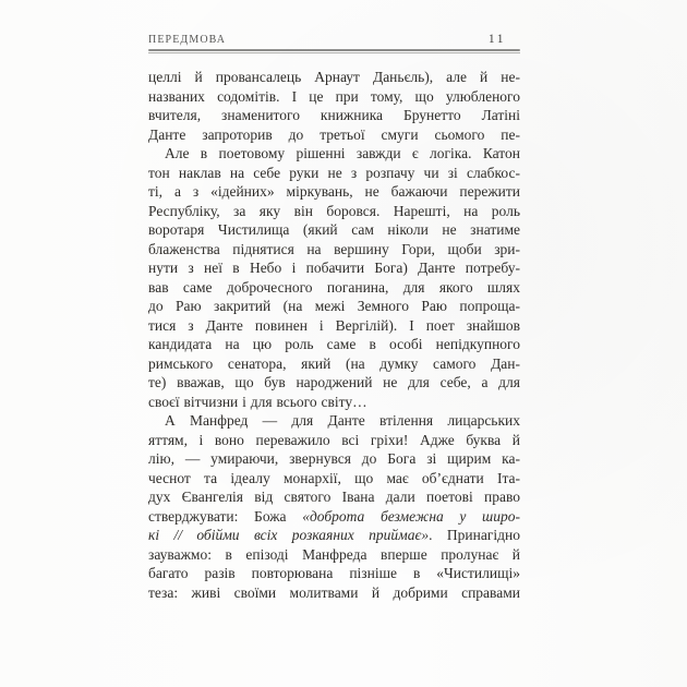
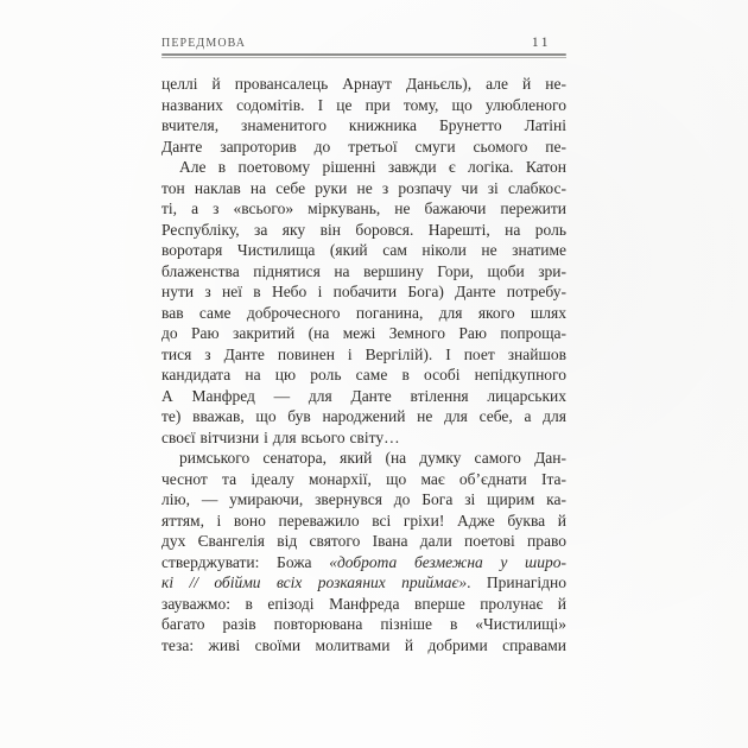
  ПЕРЕДМОВА
  11
  целлі й провансалець Арнаут Даньєль), але й не-
  названих содомітів. І це при тому, що улюбленого
  вчителя, знаменитого книжника Брунетто Латіні
  Данте запроторив до третьої смуги сьомого пе-
  Але в поетовому рішенні завжди є логіка. Катон
  тон наклав на себе руки не з розпачу чи зі слабкос-
- ті, а з «ідейних» міркувань, не бажаючи пережити
+ ті, а з «всього» міркувань, не бажаючи пережити
  Республіку, за яку він боровся. Нарешті, на роль
  воротаря Чистилища (який сам ніколи не знатиме
  блаженства піднятися на вершину Гори, щоби зри-
  нути з неї в Небо і побачити Бога) Данте потребу-
  вав саме доброчесного поганина, для якого шлях
  до Раю закритий (на межі Земного Раю попроща-
  тися з Данте повинен і Вергілій). І поет знайшов
  кандидата на цю роль саме в особі непідкупного
- римського сенатора, який (на думку самого Дан-
+ А Манфред — для Данте втілення лицарських
  те) вважав, що був народжений не для себе, а для
  своєї вітчизни і для всього світу…
- А Манфред — для Данте втілення лицарських
+ римського сенатора, який (на думку самого Дан-
- яттям, і воно переважило всі гріхи! Адже буква й
+ чеснот та ідеалу монархії, що має об’єднати Іта-
  лію, — умираючи, звернувся до Бога зі щирим ка-
- чеснот та ідеалу монархії, що має об’єднати Іта-
+ яттям, і воно переважило всі гріхи! Адже буква й
  дух Євангелія від святого Івана дали поетові право
  стверджувати: Божа «доброта безмежна у широ-
  кі // обійми всіх розкаяних приймає». Принагідно
  зауважмо: в епізоді Манфреда вперше пролунає й
  багато разів повторювана пізніше в «Чистилищі»
  теза: живі своїми молитвами й добрими справами
